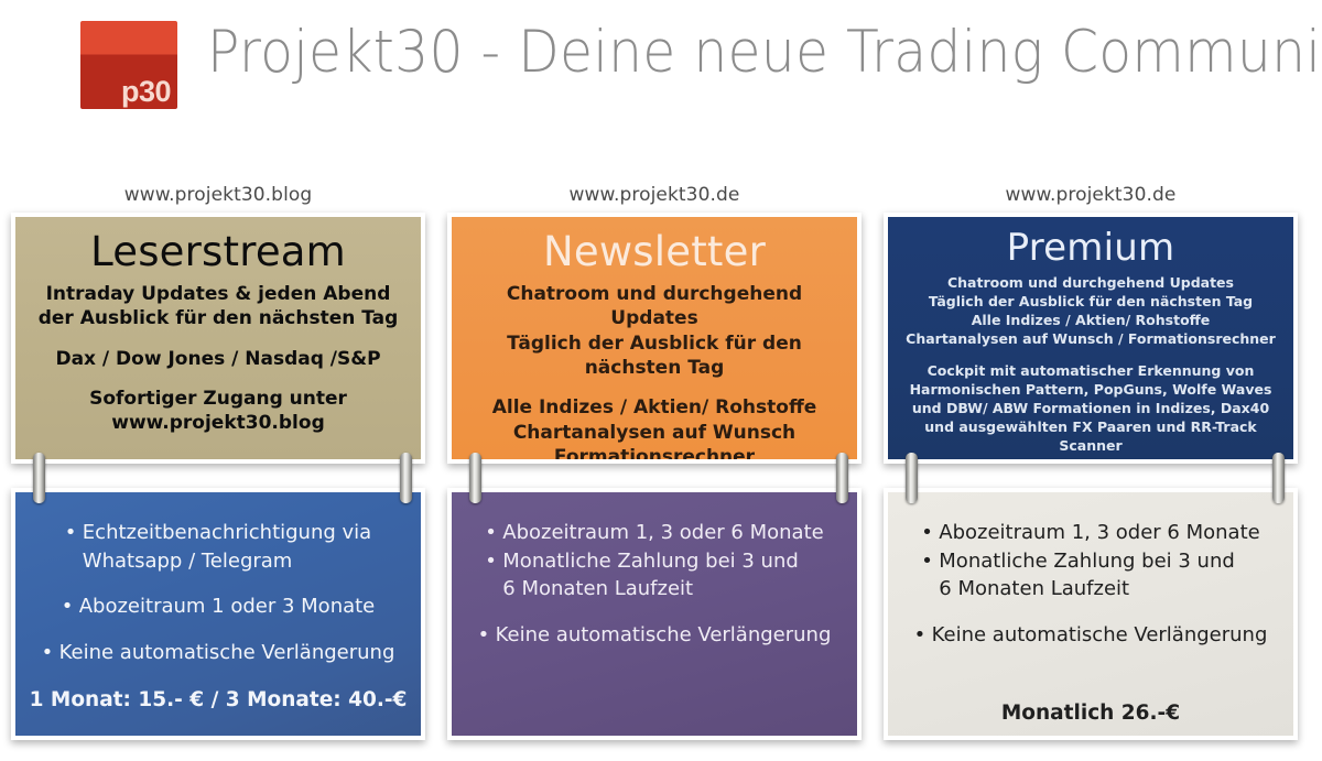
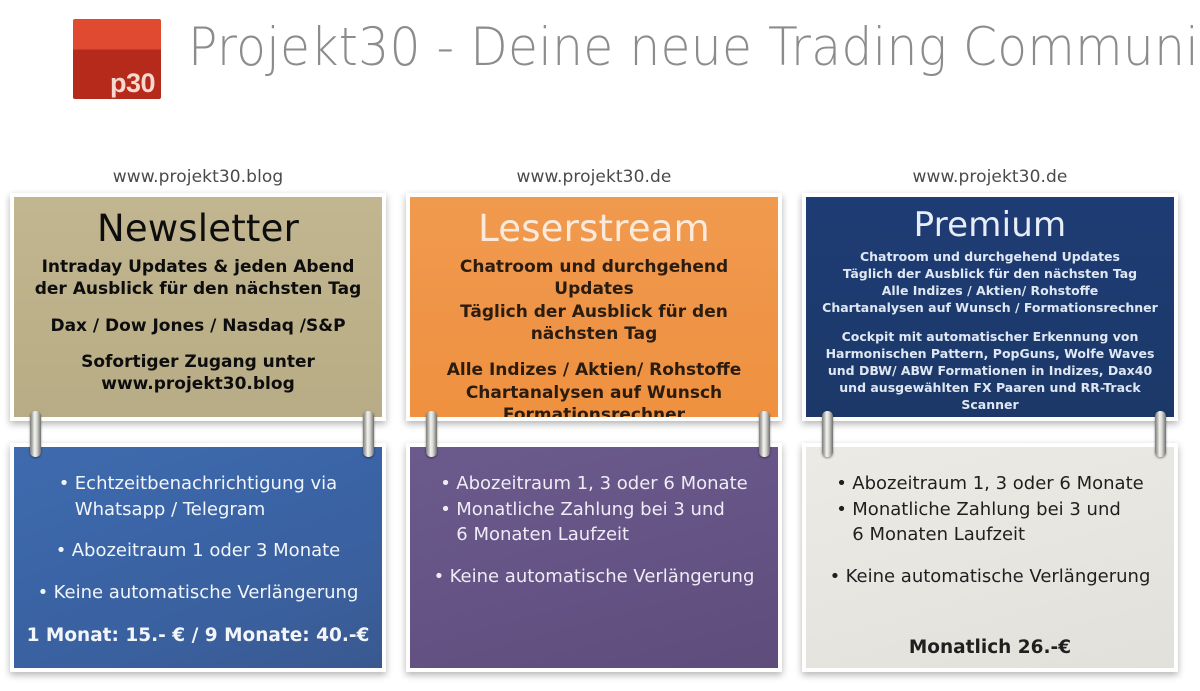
  p30
  Projekt30 - Deine neue Trading Communi
  www.projekt30.blog
- Leserstream
+ Newsletter
  Intraday Updates & jeden Abend
  der Ausblick für den nächsten Tag
  Dax / Dow Jones / Nasdaq /S&P
  Sofortiger Zugang unter
  www.projekt30.blog
  Echtzeitbenachrichtigung via
  Whatsapp / Telegram
  Abozeitraum 1 oder 3 Monate
  Keine automatische Verlängerung
- 1 Monat: 15.- € / 3 Monate: 40.-€
+ 1 Monat: 15.- € / 9 Monate: 40.-€
  www.projekt30.de
- Newsletter
+ Leserstream
  Chatroom und durchgehend Updates
  Täglich der Ausblick für den nächsten Tag
  Alle Indizes / Aktien/ Rohstoffe
  Chartanalysen auf Wunsch
  Formationsrechner
  Abozeitraum 1, 3 oder 6 Monate
  Monatliche Zahlung bei 3 und
  6 Monaten Laufzeit
  Keine automatische Verlängerung
  www.projekt30.de
  Premium
  Chatroom und durchgehend Updates
  Täglich der Ausblick für den nächsten Tag
  Alle Indizes / Aktien/ Rohstoffe
  Chartanalysen auf Wunsch / Formationsrechner
  Cockpit mit automatischer Erkennung von
  Harmonischen Pattern, PopGuns, Wolfe Waves
  und DBW/ ABW Formationen in Indizes, Dax40
  und ausgewählten FX Paaren und RR-Track Scanner
  Abozeitraum 1, 3 oder 6 Monate
  Monatliche Zahlung bei 3 und
  6 Monaten Laufzeit
  Keine automatische Verlängerung
  Monatlich 26.-€
